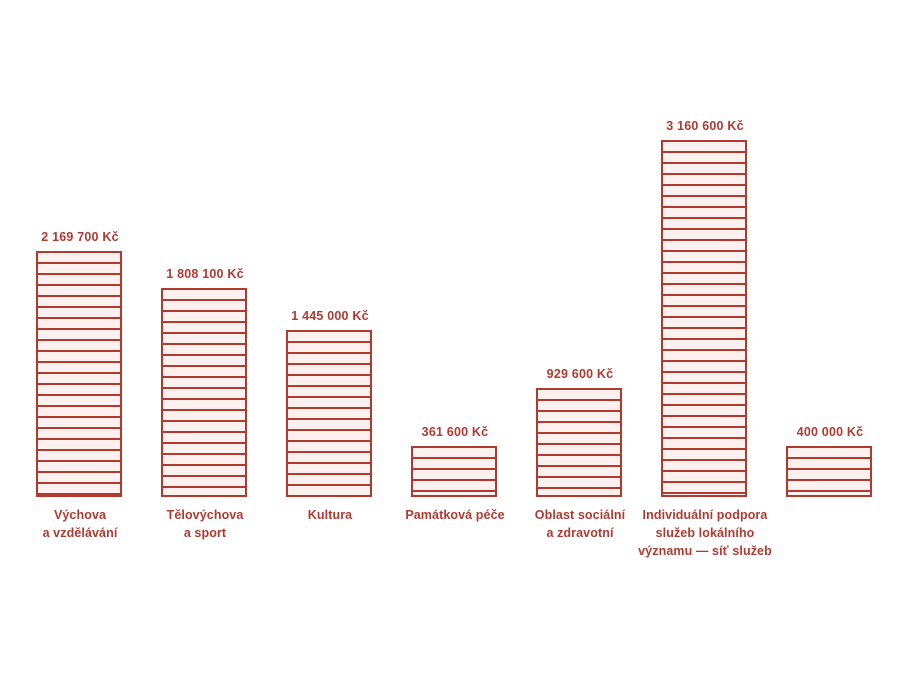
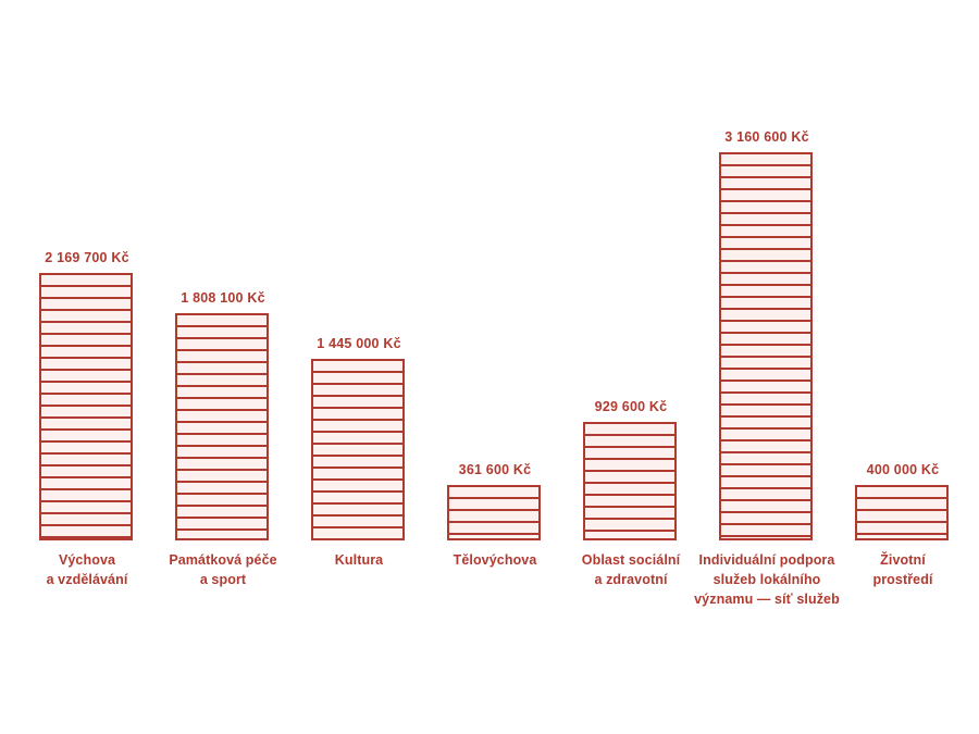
  2 169 700 Kč
  Výchova
  a vzdělávání
  1 808 100 Kč
- Tělovýchova
+ Památková péče
  a sport
  1 445 000 Kč
  Kultura
  361 600 Kč
- Památková péče
+ Tělovýchova
  929 600 Kč
  Oblast sociální
  a zdravotní
  3 160 600 Kč
  Individuální podpora
  služeb lokálního
  významu — síť služeb
  400 000 Kč
+ Životní
+ prostředí
